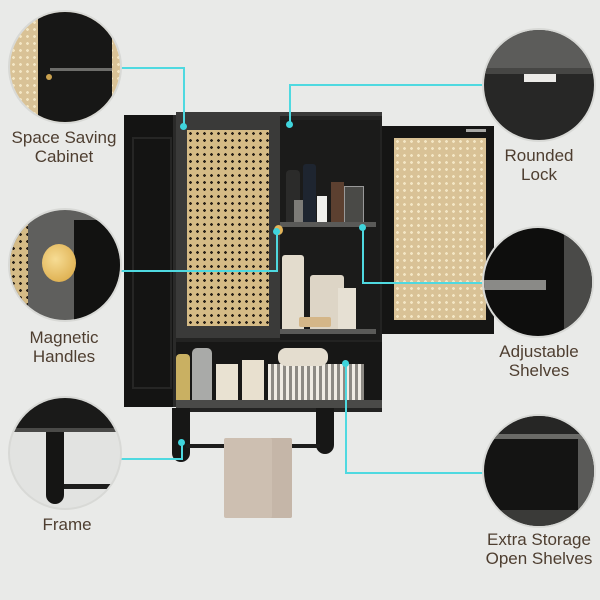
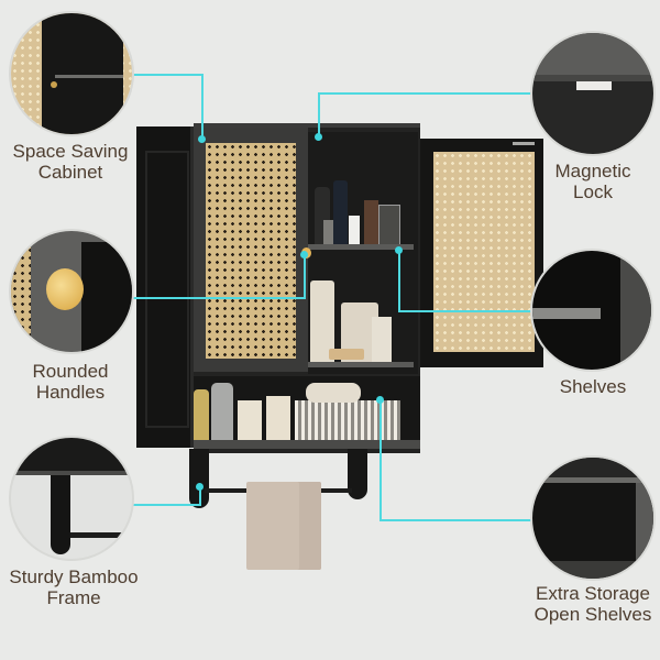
  Space Saving
  Cabinet
- Rounded
+ Magnetic
  Lock
- Magnetic
+ Rounded
  Handles
- Adjustable
  Shelves
+ Sturdy Bamboo
  Frame
  Extra Storage
  Open Shelves
